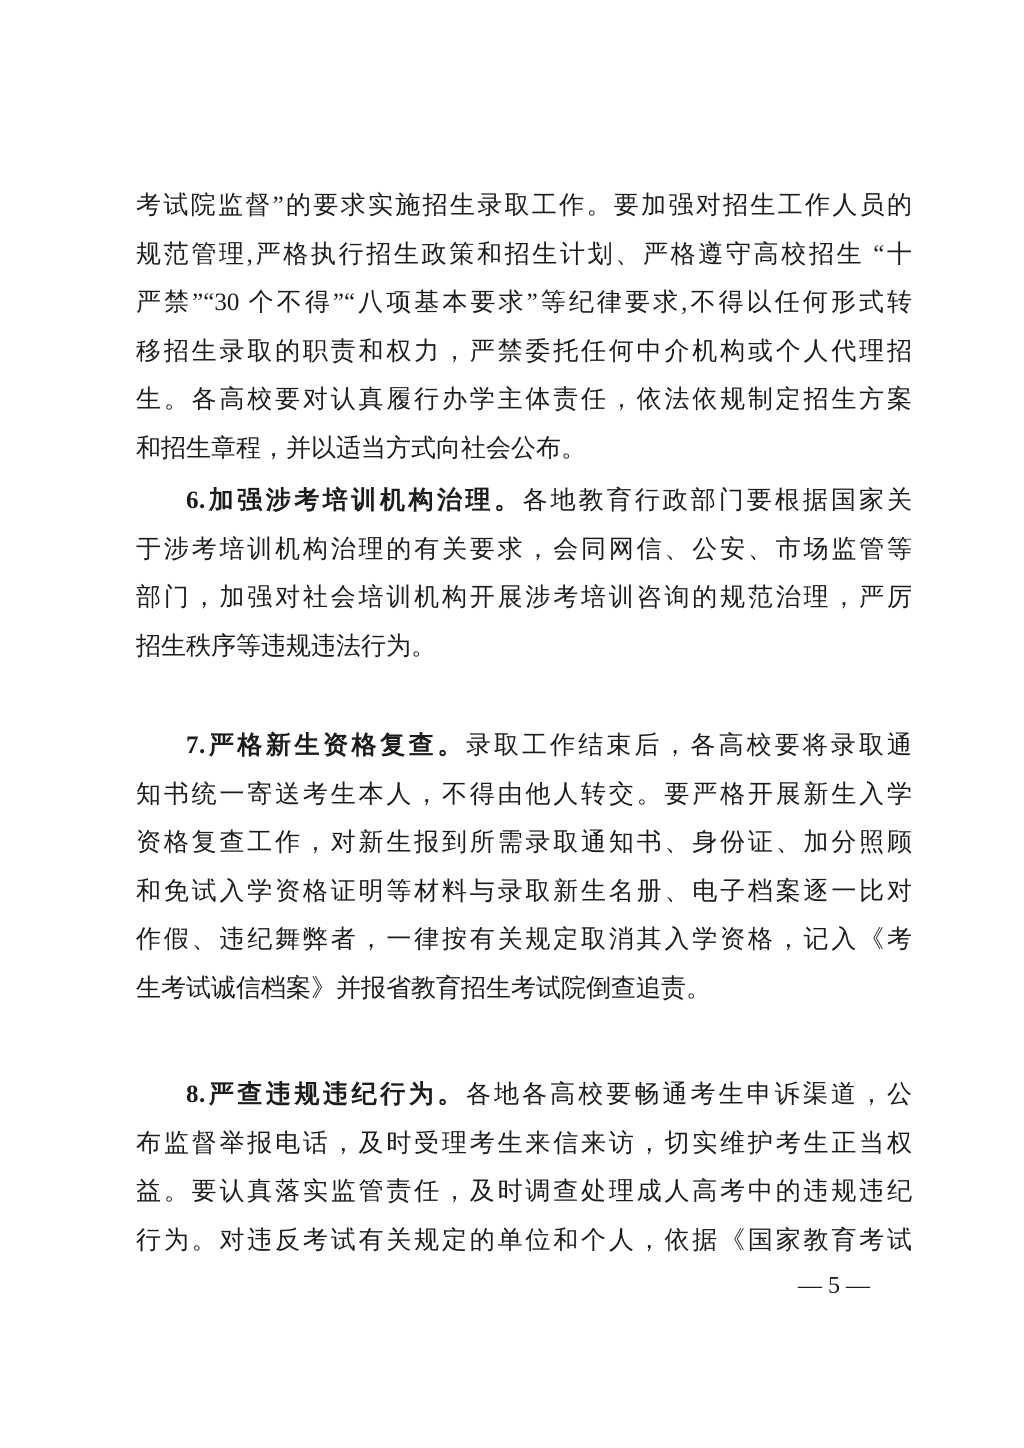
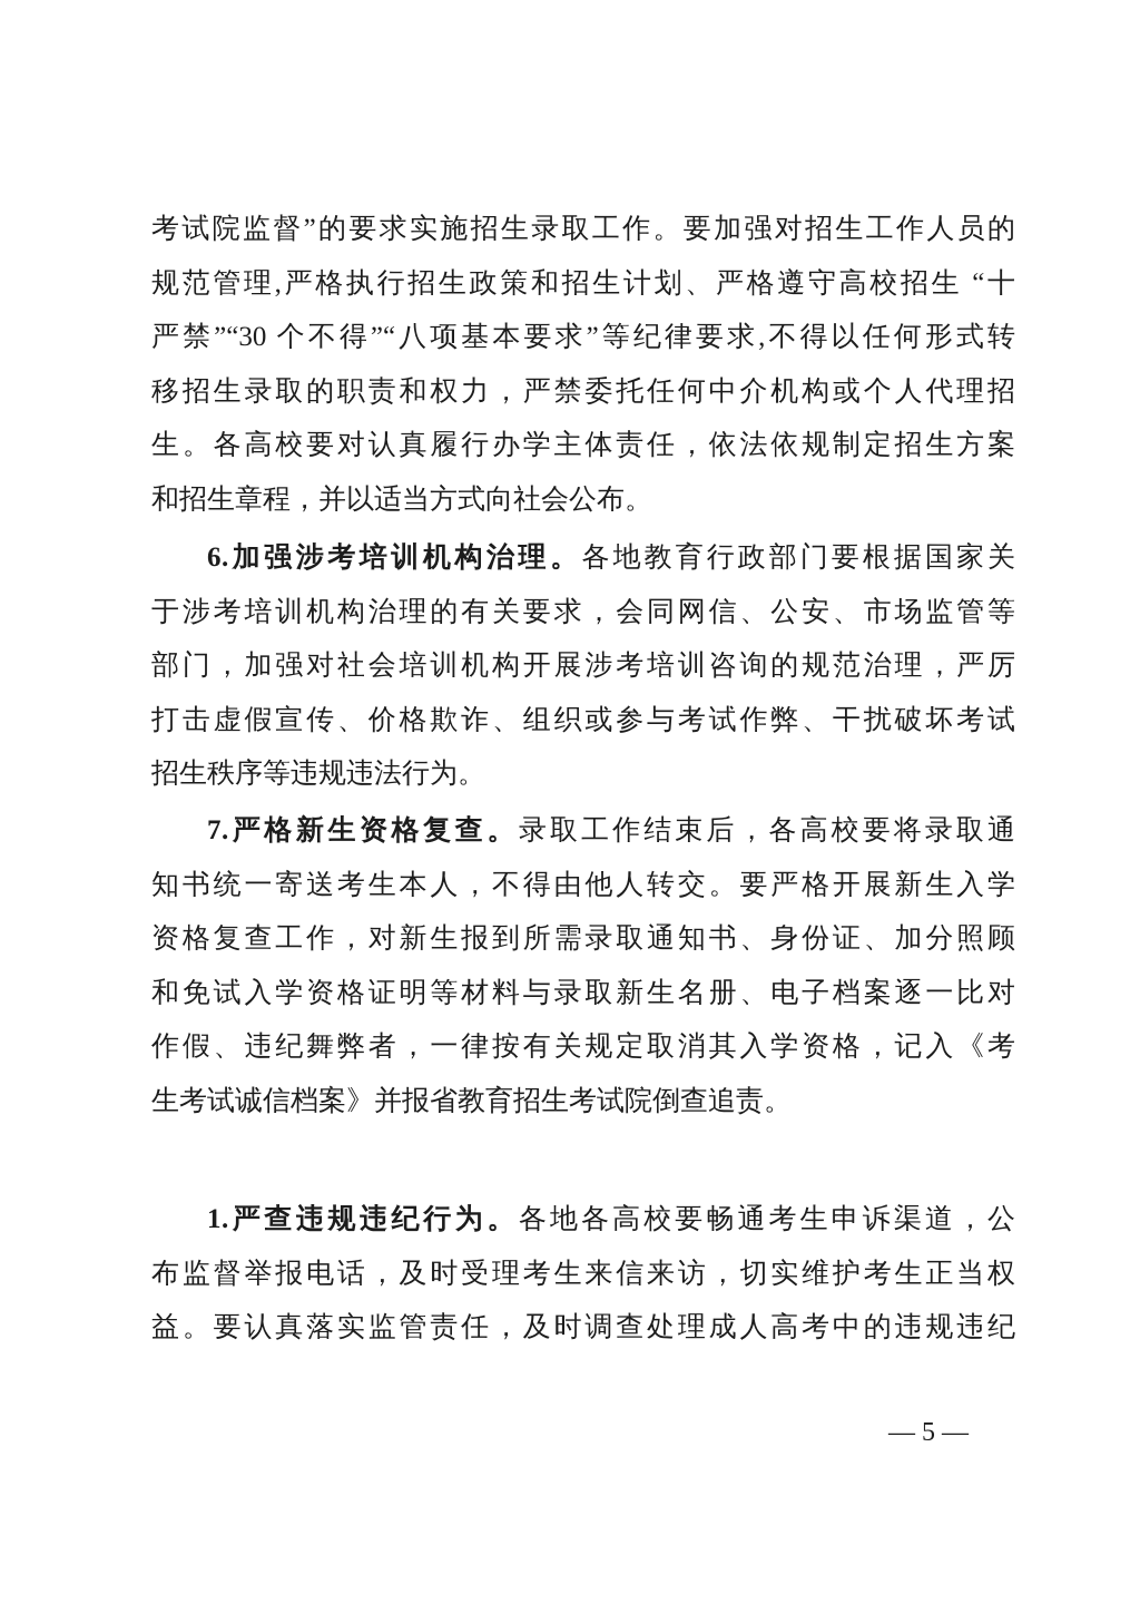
  考试院监督”的要求实施招生录取工作。要加强对招生工作人员的
  规范管理,严格执行招生政策和招生计划、严格遵守高校招生 “十
  严禁”“30 个不得”“八项基本要求”等纪律要求,不得以任何形式转
  移招生录取的职责和权力，严禁委托任何中介机构或个人代理招
  生。各高校要对认真履行办学主体责任，依法依规制定招生方案
  和招生章程，并以适当方式向社会公布。
  6.加强涉考培训机构治理。各地教育行政部门要根据国家关
  于涉考培训机构治理的有关要求，会同网信、公安、市场监管等
  部门，加强对社会培训机构开展涉考培训咨询的规范治理，严厉
+ 打击虚假宣传、价格欺诈、组织或参与考试作弊、干扰破坏考试
  招生秩序等违规违法行为。
  7.严格新生资格复查。录取工作结束后，各高校要将录取通
  知书统一寄送考生本人，不得由他人转交。要严格开展新生入学
  资格复查工作，对新生报到所需录取通知书、身份证、加分照顾
  和免试入学资格证明等材料与录取新生名册、电子档案逐一比对
  作假、违纪舞弊者，一律按有关规定取消其入学资格，记入《考
  生考试诚信档案》并报省教育招生考试院倒查追责。
- 8.严查违规违纪行为。各地各高校要畅通考生申诉渠道，公
+ 1.严查违规违纪行为。各地各高校要畅通考生申诉渠道，公
  布监督举报电话，及时受理考生来信来访，切实维护考生正当权
  益。要认真落实监管责任，及时调查处理成人高考中的违规违纪
- 行为。对违反考试有关规定的单位和个人，依据《国家教育考试
  — 5 —
